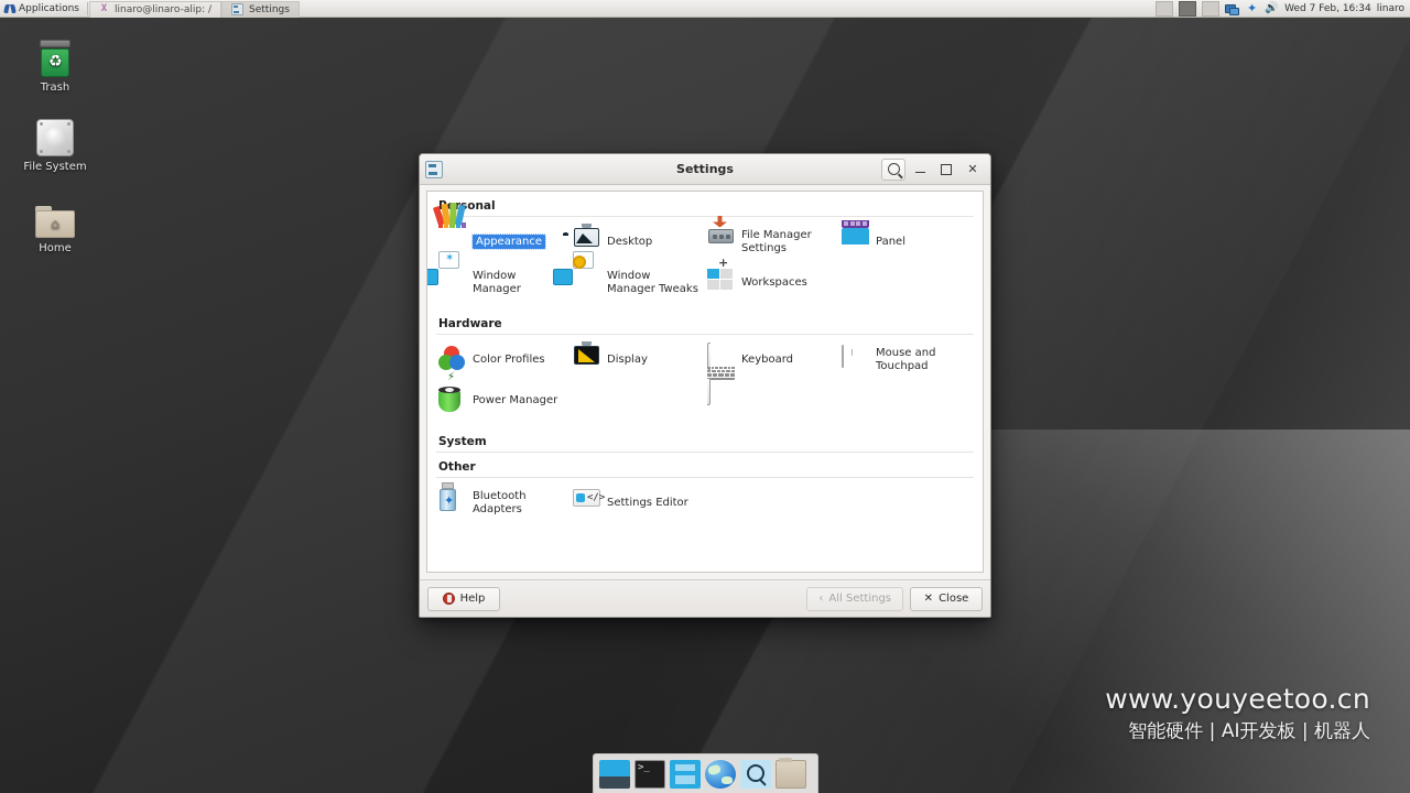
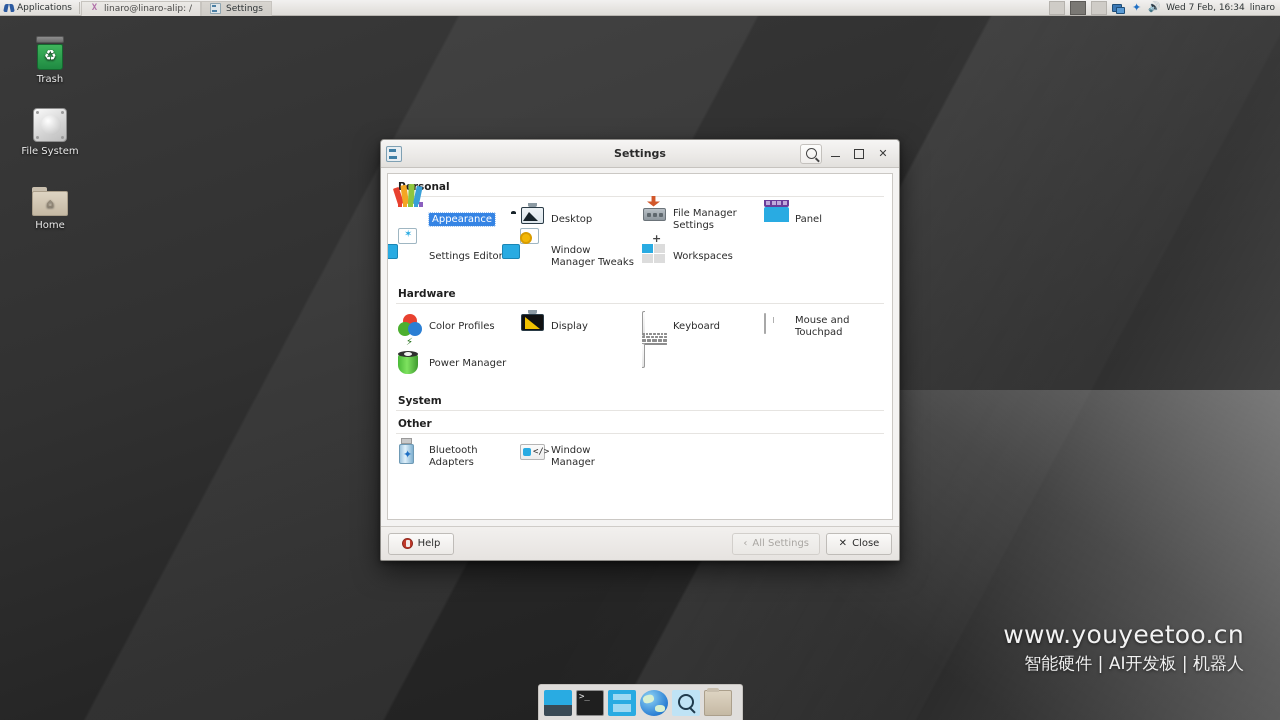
  Applications
  X
  linaro@linaro-alip: /
  Settings
  ✦
  🔊
  Wed 7 Feb, 16:34
  linaro
  ♻
  Trash
  File System
  ⌂
  Home
  Settings
  ✕
  Appearance
  Desktop
  File Manager Settings
  Panel
  ✶
- Window Manager
+ Settings Editor
  Window Manager Tweaks
  +
  Workspaces
  Hardware
  Color Profiles
  Display
  Keyboard
  Mouse and Touchpad
  ⚡
  Power Manager
  System
  Other
  ✦
  Bluetooth Adapters
  </>
- Settings Editor
+ Window Manager
  Help
  ‹
  All Settings
  ✕
  Close
  >_
  www.youyeetoo.cn
  智能硬件 | AI开发板 | 机器人
